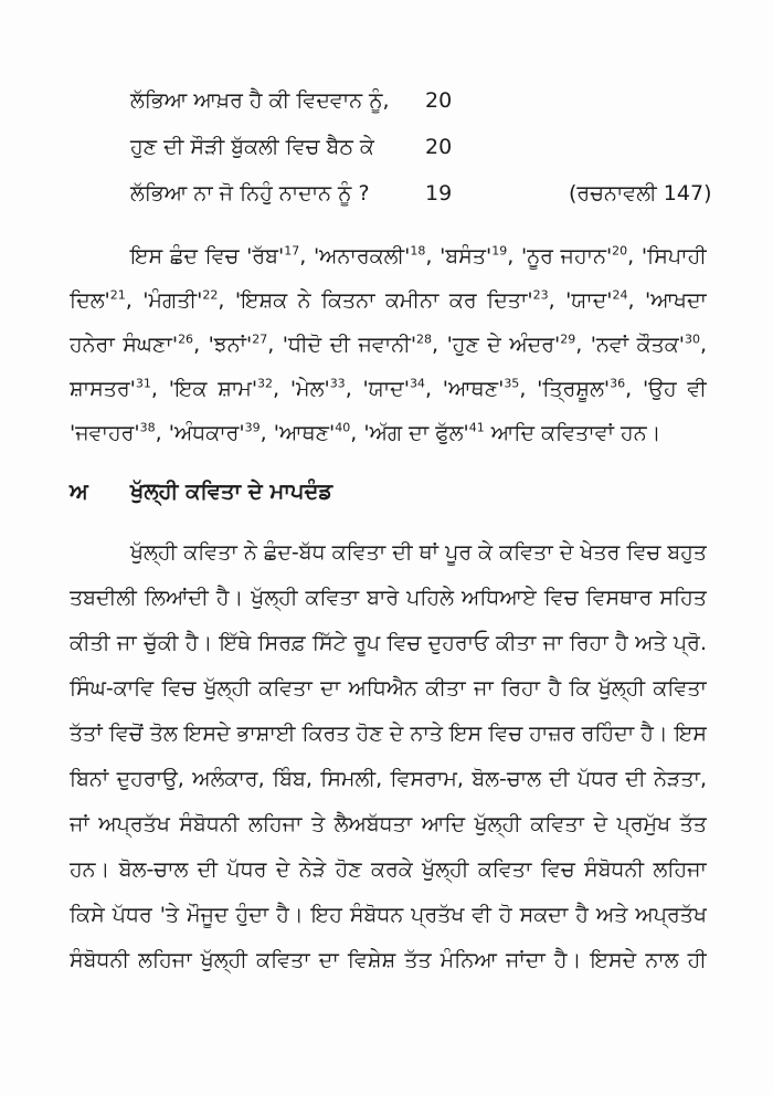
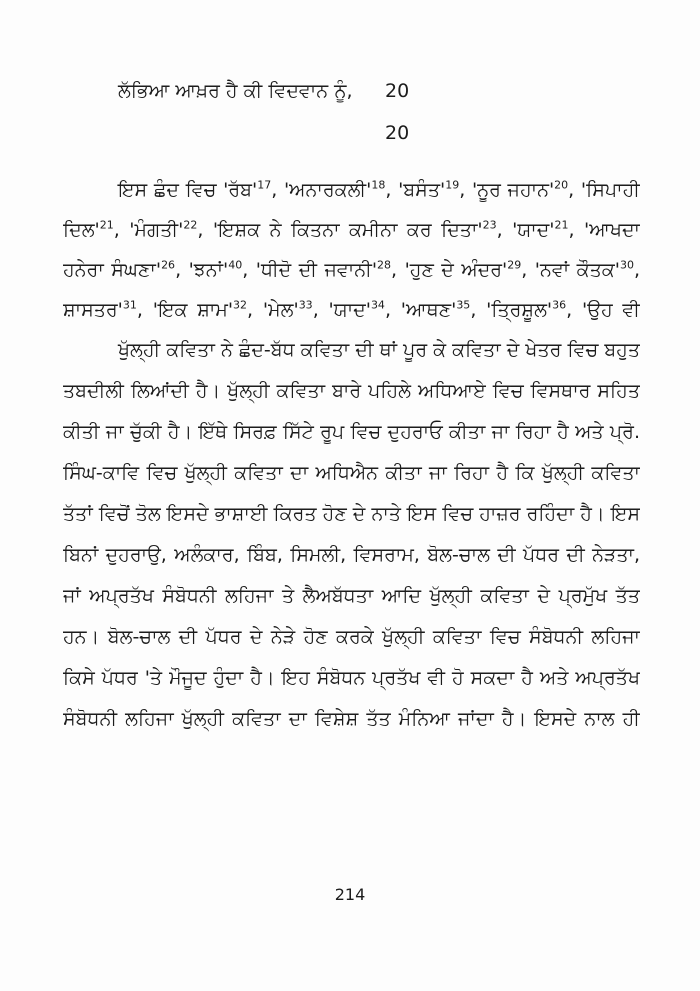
  ਲੱਭਿਆ ਆਖ਼ਰ ਹੈ ਕੀ ਵਿਦਵਾਨ ਨੂੰ,
  20
- ਹੁਣ ਦੀ ਸੌੜੀ ਬੁੱਕਲੀ ਵਿਚ ਬੈਠ ਕੇ
  20
- ਲੱਭਿਆ ਨਾ ਜੋ ਨਿਹੁੰ ਨਾਦਾਨ ਨੂੰ ?
- 19
- (ਰਚਨਾਵਲੀ 147)
  ਇਸ ਛੰਦ ਵਿਚ 'ਰੱਬ'17, 'ਅਨਾਰਕਲੀ'18, 'ਬਸੰਤ'19, 'ਨੂਰ ਜਹਾਨ'20, 'ਸਿਪਾਹੀ
- ਦਿਲ'21, 'ਮੰਗਤੀ'22, 'ਇਸ਼ਕ ਨੇ ਕਿਤਨਾ ਕਮੀਨਾ ਕਰ ਦਿਤਾ'23, 'ਯਾਦ'24, 'ਆਖਦਾ
+ ਦਿਲ'21, 'ਮੰਗਤੀ'22, 'ਇਸ਼ਕ ਨੇ ਕਿਤਨਾ ਕਮੀਨਾ ਕਰ ਦਿਤਾ'23, 'ਯਾਦ'21, 'ਆਖਦਾ
- ਹਨੇਰਾ ਸੰਘਣਾ'26, 'ਝਨਾਂ'27, 'ਧੀਦੋ ਦੀ ਜਵਾਨੀ'28, 'ਹੁਣ ਦੇ ਅੰਦਰ'29, 'ਨਵਾਂ ਕੌਤਕ'30,
+ ਹਨੇਰਾ ਸੰਘਣਾ'26, 'ਝਨਾਂ'40, 'ਧੀਦੋ ਦੀ ਜਵਾਨੀ'28, 'ਹੁਣ ਦੇ ਅੰਦਰ'29, 'ਨਵਾਂ ਕੌਤਕ'30,
  ਸ਼ਾਸਤਰ'31, 'ਇਕ ਸ਼ਾਮ'32, 'ਮੇਲ'33, 'ਯਾਦ'34, 'ਆਥਣ'35, 'ਤ੍ਰਿਸ਼ੂਲ'36, 'ਉਹ ਵੀ
- 'ਜਵਾਹਰ'38, 'ਅੰਧਕਾਰ'39, 'ਆਥਣ'40, 'ਅੱਗ ਦਾ ਫੁੱਲ'41 ਆਦਿ ਕਵਿਤਾਵਾਂ ਹਨ।
- ਅ
- ਖੁੱਲ੍ਹੀ ਕਵਿਤਾ ਦੇ ਮਾਪਦੰਡ
  ਖੁੱਲ੍ਹੀ ਕਵਿਤਾ ਨੇ ਛੰਦ-ਬੱਧ ਕਵਿਤਾ ਦੀ ਥਾਂ ਪੂਰ ਕੇ ਕਵਿਤਾ ਦੇ ਖੇਤਰ ਵਿਚ ਬਹੁਤ
  ਤਬਦੀਲੀ ਲਿਆਂਦੀ ਹੈ। ਖੁੱਲ੍ਹੀ ਕਵਿਤਾ ਬਾਰੇ ਪਹਿਲੇ ਅਧਿਆਏ ਵਿਚ ਵਿਸਥਾਰ ਸਹਿਤ
  ਕੀਤੀ ਜਾ ਚੁੱਕੀ ਹੈ। ਇੱਥੇ ਸਿਰਫ਼ ਸਿੱਟੇ ਰੂਪ ਵਿਚ ਦੁਹਰਾਓ ਕੀਤਾ ਜਾ ਰਿਹਾ ਹੈ ਅਤੇ ਪ੍ਰੋ.
  ਸਿੰਘ-ਕਾਵਿ ਵਿਚ ਖੁੱਲ੍ਹੀ ਕਵਿਤਾ ਦਾ ਅਧਿਐਨ ਕੀਤਾ ਜਾ ਰਿਹਾ ਹੈ ਕਿ ਖੁੱਲ੍ਹੀ ਕਵਿਤਾ
  ਤੱਤਾਂ ਵਿਚੋਂ ਤੋਲ ਇਸਦੇ ਭਾਸ਼ਾਈ ਕਿਰਤ ਹੋਣ ਦੇ ਨਾਤੇ ਇਸ ਵਿਚ ਹਾਜ਼ਰ ਰਹਿੰਦਾ ਹੈ। ਇਸ
  ਬਿਨਾਂ ਦੁਹਰਾਉ, ਅਲੰਕਾਰ, ਬਿੰਬ, ਸਿਮਲੀ, ਵਿਸਰਾਮ, ਬੋਲ-ਚਾਲ ਦੀ ਪੱਧਰ ਦੀ ਨੇੜਤਾ,
  ਜਾਂ ਅਪ੍ਰਤੱਖ ਸੰਬੋਧਨੀ ਲਹਿਜਾ ਤੇ ਲੈਅਬੱਧਤਾ ਆਦਿ ਖੁੱਲ੍ਹੀ ਕਵਿਤਾ ਦੇ ਪ੍ਰਮੁੱਖ ਤੱਤ
  ਹਨ। ਬੋਲ-ਚਾਲ ਦੀ ਪੱਧਰ ਦੇ ਨੇੜੇ ਹੋਣ ਕਰਕੇ ਖੁੱਲ੍ਹੀ ਕਵਿਤਾ ਵਿਚ ਸੰਬੋਧਨੀ ਲਹਿਜਾ
  ਕਿਸੇ ਪੱਧਰ 'ਤੇ ਮੌਜੂਦ ਹੁੰਦਾ ਹੈ। ਇਹ ਸੰਬੋਧਨ ਪ੍ਰਤੱਖ ਵੀ ਹੋ ਸਕਦਾ ਹੈ ਅਤੇ ਅਪ੍ਰਤੱਖ
  ਸੰਬੋਧਨੀ ਲਹਿਜਾ ਖੁੱਲ੍ਹੀ ਕਵਿਤਾ ਦਾ ਵਿਸ਼ੇਸ਼ ਤੱਤ ਮੰਨਿਆ ਜਾਂਦਾ ਹੈ। ਇਸਦੇ ਨਾਲ ਹੀ
+ 214
